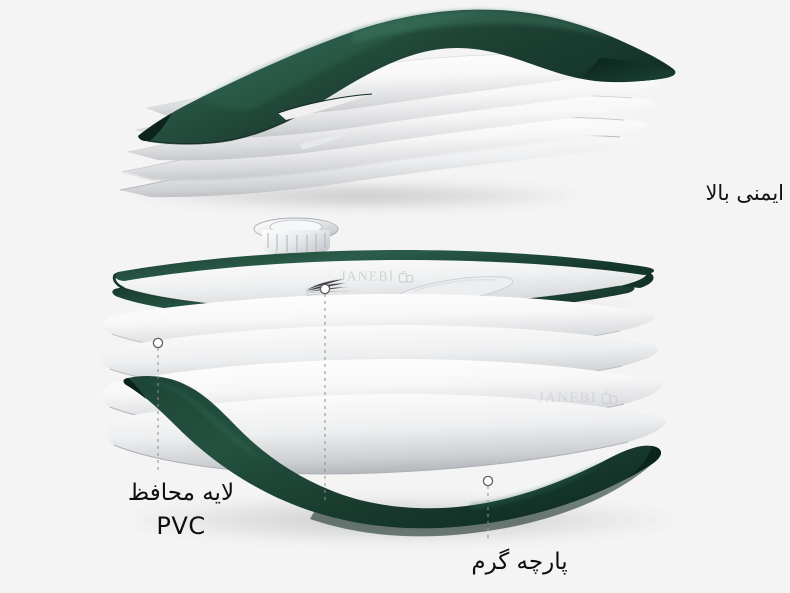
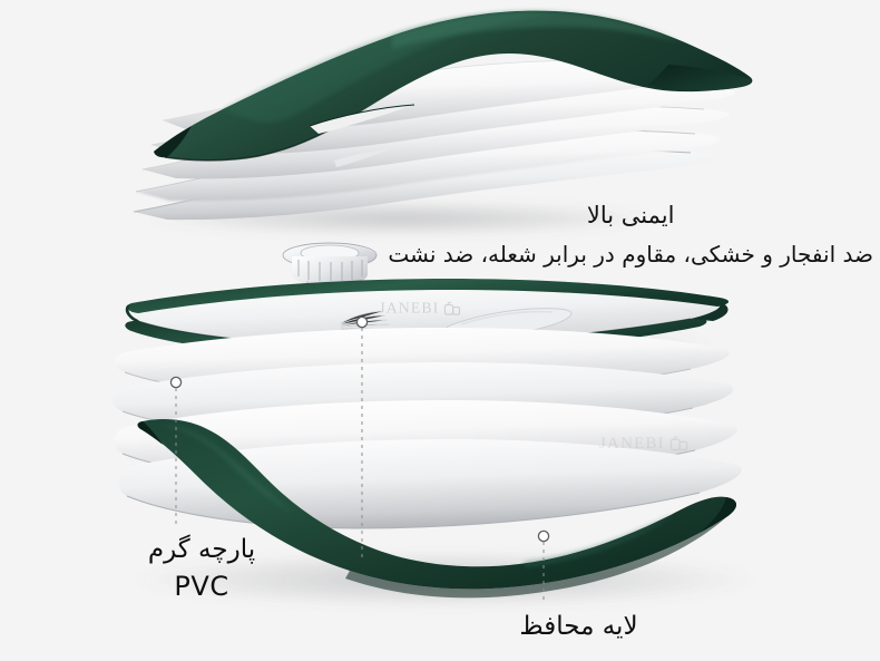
  ایمنی بالا
+ ضد انفجار و خشکی، مقاوم در برابر شعله، ضد نشت
- لایه محافظ
+ پارچه گرم
  PVC
- پارچه گرم
+ لایه محافظ
  JANEBI
  JANEBI
